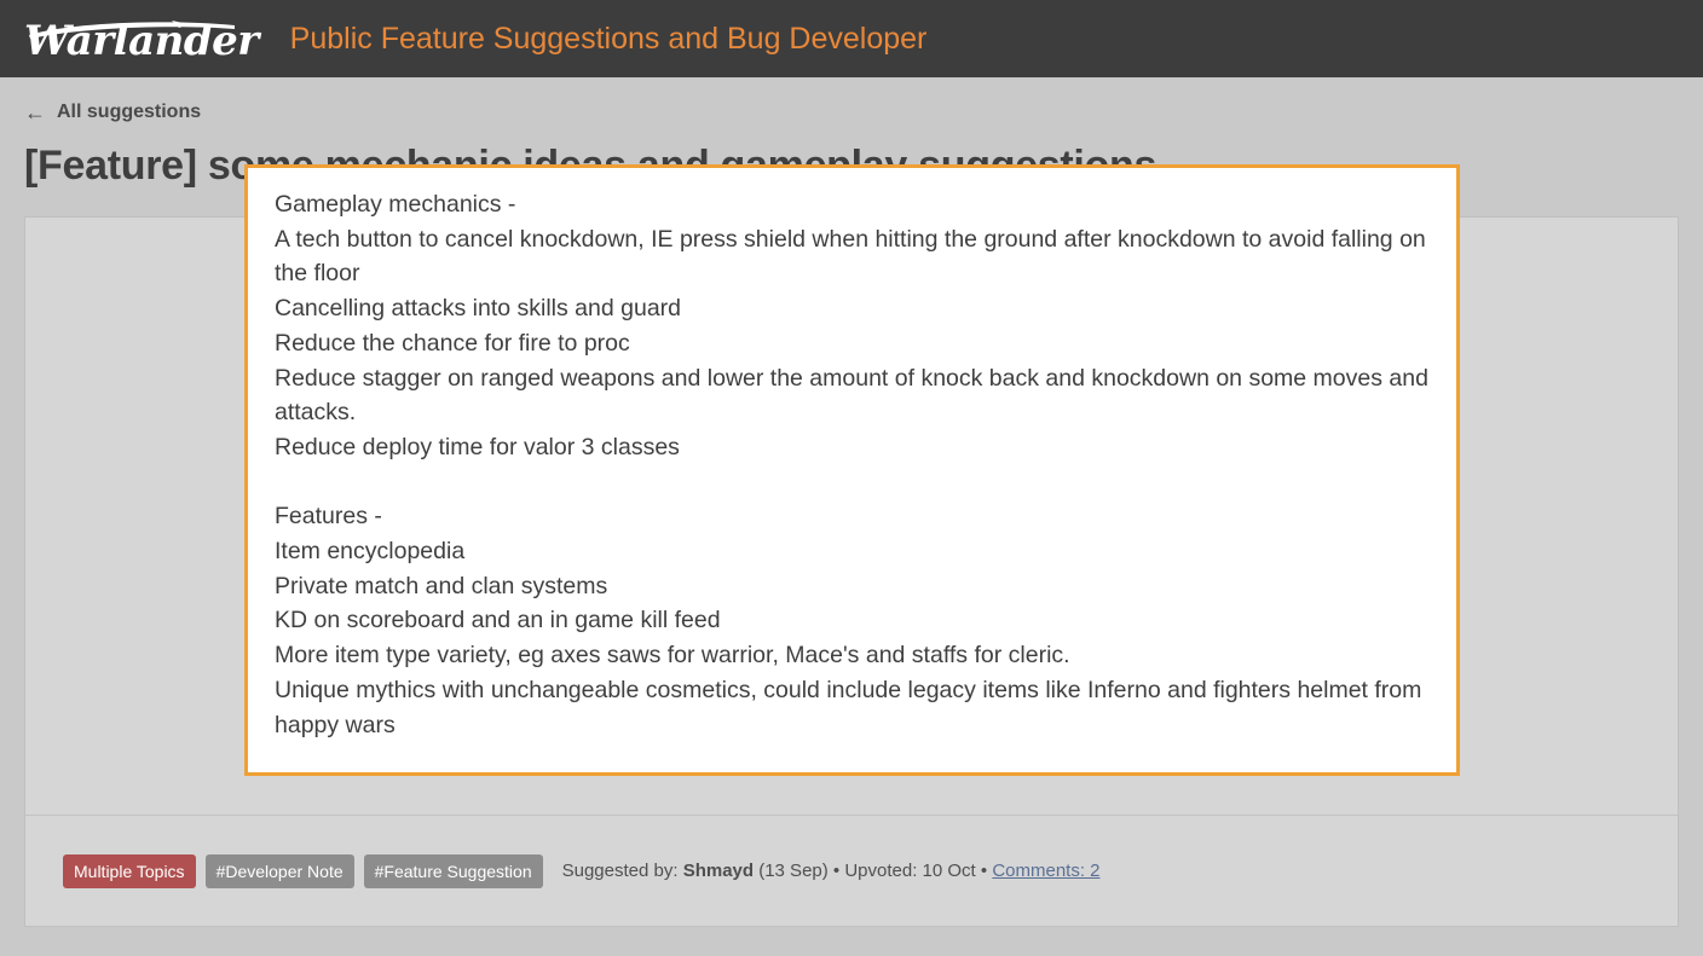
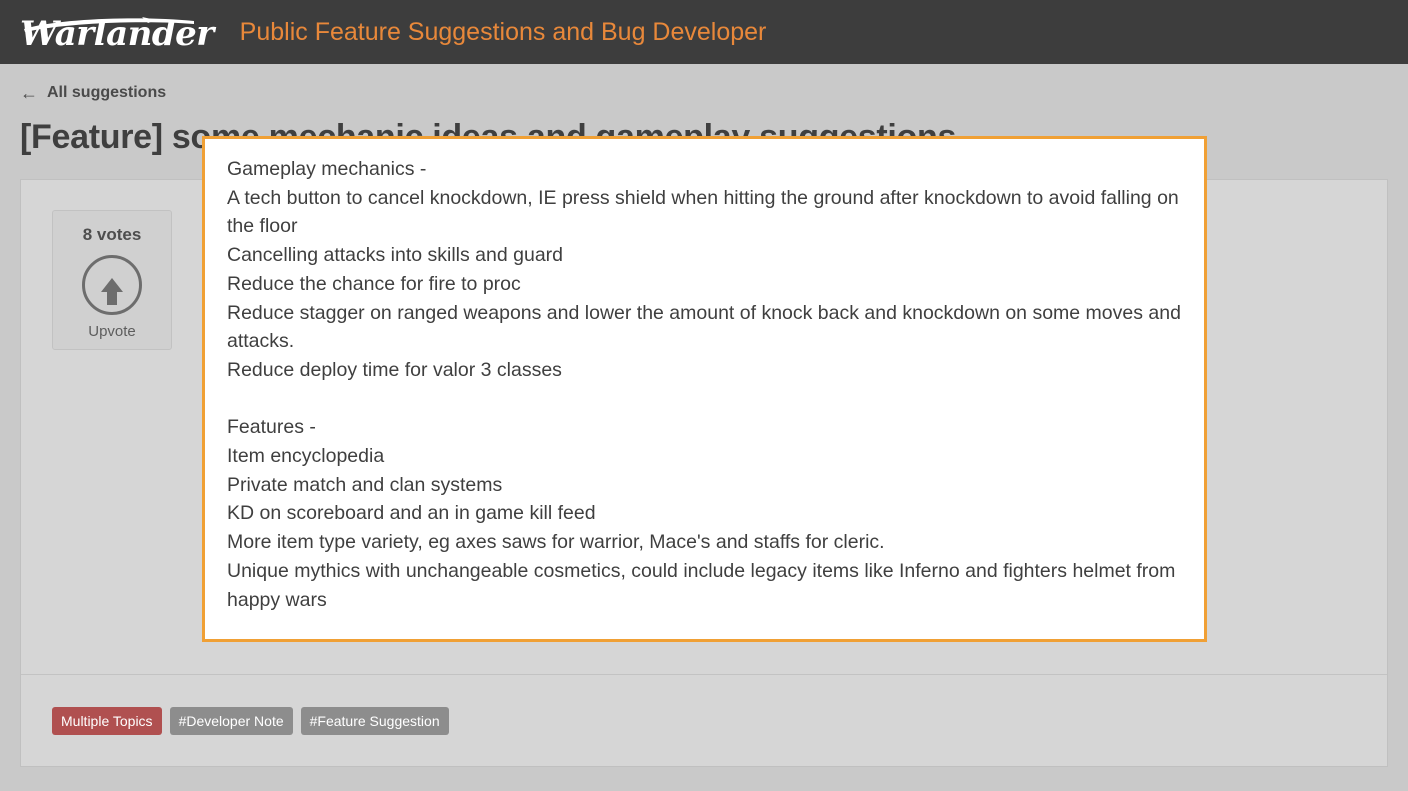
  Warlander
  Public Feature Suggestions and Bug Developer
  ←
  All suggestions
+ 8 votes
+ Upvote
  Gameplay mechanics -
  A tech button to cancel knockdown, IE press shield when hitting the ground after knockdown to avoid falling on the floor
  Cancelling attacks into skills and guard
  Reduce the chance for fire to proc
  Reduce stagger on ranged weapons and lower the amount of knock back and knockdown on some moves and attacks.
  Reduce deploy time for valor 3 classes
  Features -
  Item encyclopedia
  Private match and clan systems
  KD on scoreboard and an in game kill feed
  More item type variety, eg axes saws for warrior, Mace's and staffs for cleric.
  Unique mythics with unchangeable cosmetics, could include legacy items like Inferno and fighters helmet from happy wars
  Multiple Topics
  #Developer Note
  #Feature Suggestion
- Suggested by: Shmayd (13 Sep) • Upvoted: 10 Oct • Comments: 2
